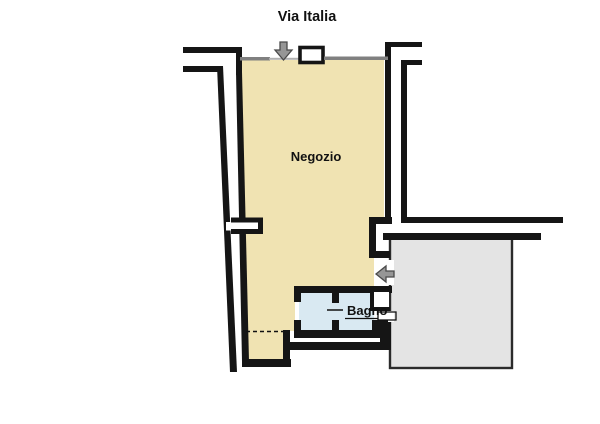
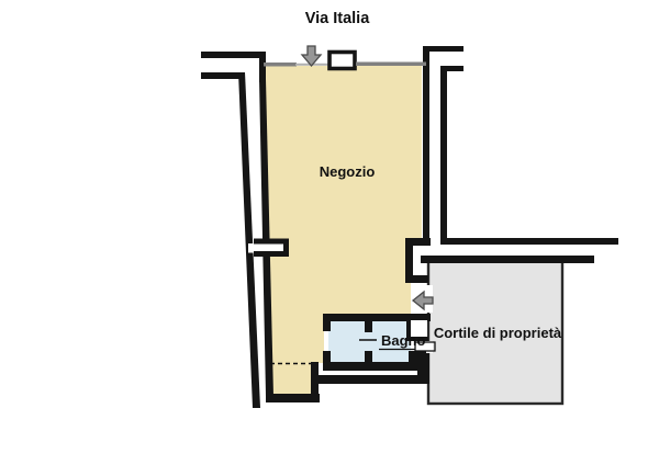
  Via Italia
  Negozio
  Bagno
+ Cortile di proprietà
